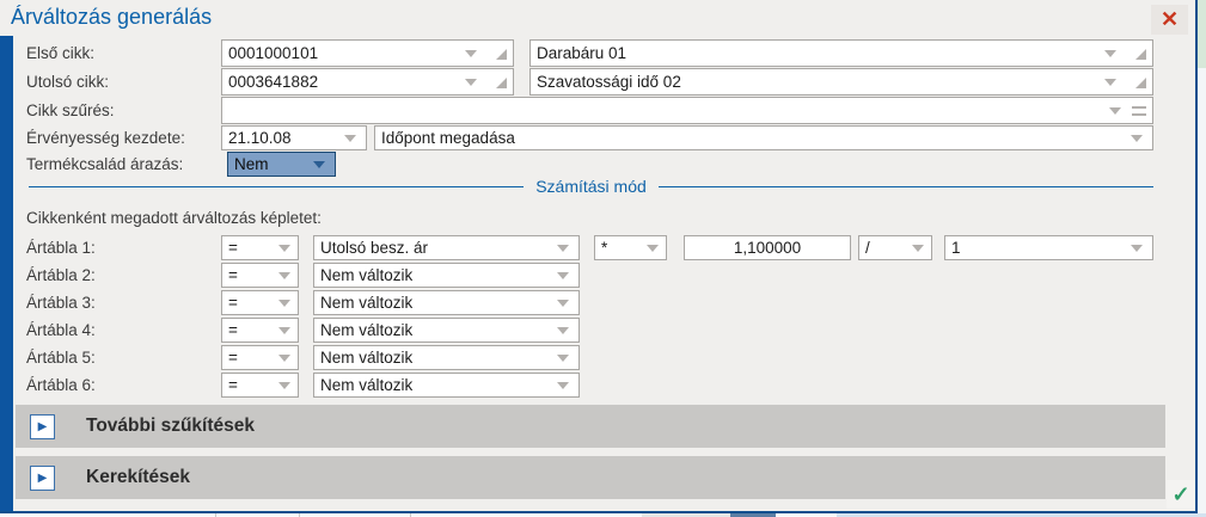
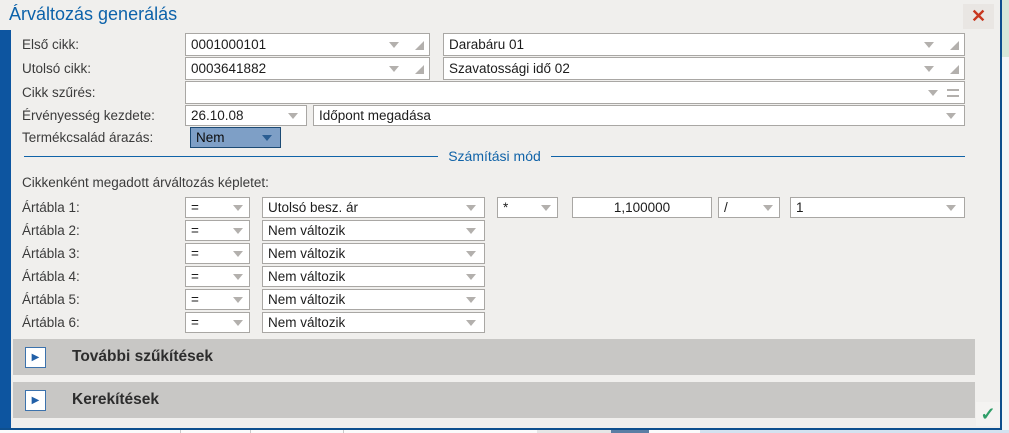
  Árváltozás generálás
  ✕
  Első cikk:
  0001000101
  Darabáru 01
  Utolsó cikk:
  0003641882
  Szavatossági idő 02
  Cikk szűrés:
  Érvényesség kezdete:
- 21.10.08
+ 26.10.08
  Időpont megadása
  Termékcsalád árazás:
  Nem
  Számítási mód
  Cikkenként megadott árváltozás képletet:
  Ártábla 1:
  =
  Utolsó besz. ár
  *
  1,100000
  /
  1
  Ártábla 2:
  =
  Nem változik
  Ártábla 3:
  =
  Nem változik
  Ártábla 4:
  =
  Nem változik
  Ártábla 5:
  =
  Nem változik
  Ártábla 6:
  =
  Nem változik
  ▶
  További szűkítések
  ▶
  Kerekítések
  ✓
